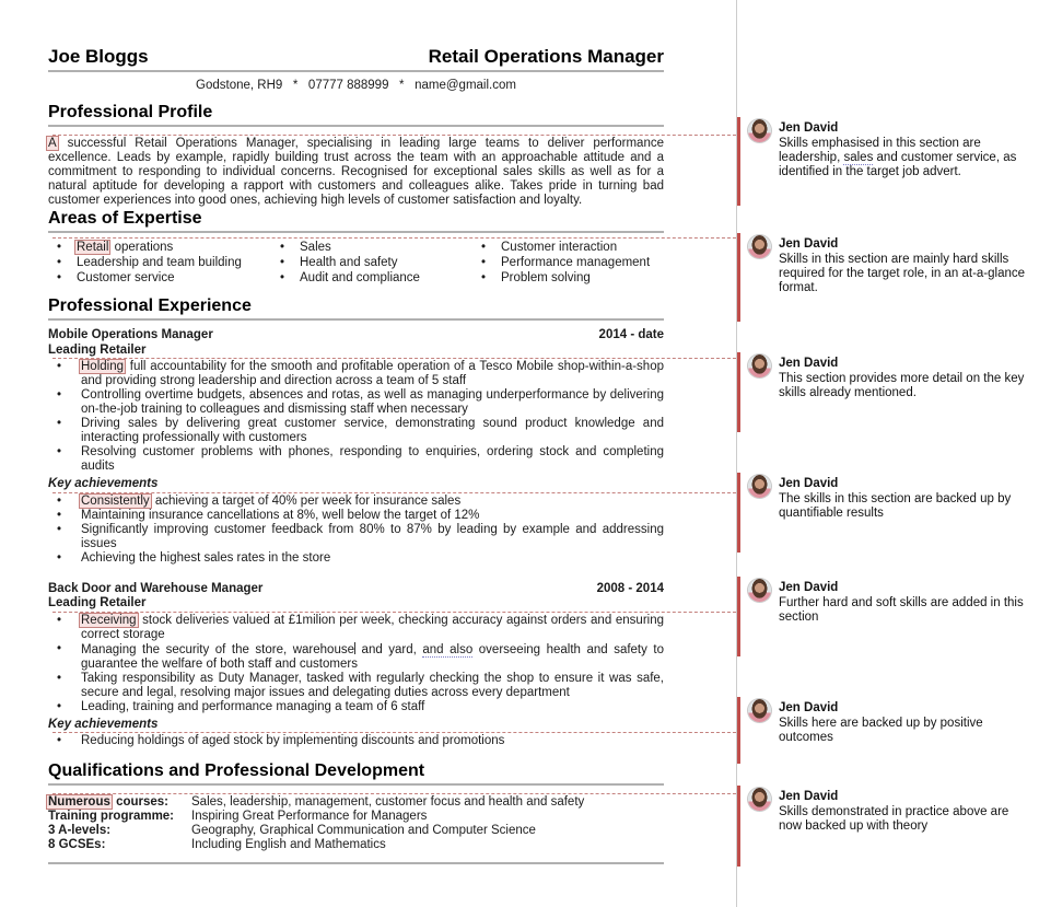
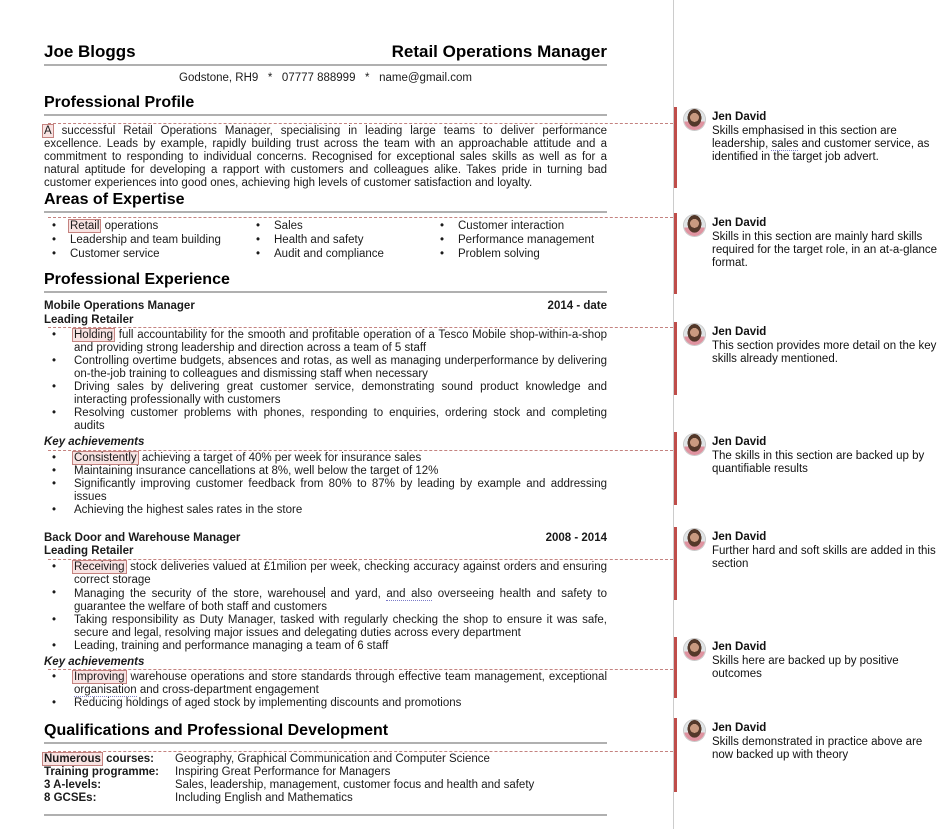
  Joe Bloggs
  Retail Operations Manager
  Godstone, RH9 * 07777 888999 * name@gmail.com
  Professional Profile
  A successful Retail Operations Manager, specialising in leading large teams to deliver performance excellence. Leads by example, rapidly building trust across the team with an approachable attitude and a commitment to responding to individual concerns. Recognised for exceptional sales skills as well as for a natural aptitude for developing a rapport with customers and colleagues alike. Takes pride in turning bad customer experiences into good ones, achieving high levels of customer satisfaction and loyalty.
  Areas of Expertise
  Retail operations
  Leadership and team building
  Customer service
  Sales
  Health and safety
  Audit and compliance
  Customer interaction
  Performance management
  Problem solving
  Professional Experience
  Mobile Operations Manager
  2014 - date
  Leading Retailer
  Holding full accountability for the smooth and profitable operation of a Tesco Mobile shop-within-a-shop and providing strong leadership and direction across a team of 5 staff
  Controlling overtime budgets, absences and rotas, as well as managing underperformance by delivering on-the-job training to colleagues and dismissing staff when necessary
  Driving sales by delivering great customer service, demonstrating sound product knowledge and interacting professionally with customers
  Resolving customer problems with phones, responding to enquiries, ordering stock and completing audits
  Key achievements
  Consistently achieving a target of 40% per week for insurance sales
  Maintaining insurance cancellations at 8%, well below the target of 12%
  Significantly improving customer feedback from 80% to 87% by leading by example and addressing issues
  Achieving the highest sales rates in the store
  Back Door and Warehouse Manager
  2008 - 2014
  Leading Retailer
  Receiving stock deliveries valued at £1milion per week, checking accuracy against orders and ensuring correct storage
  Managing the security of the store, warehouse and yard, and also overseeing health and safety to guarantee the welfare of both staff and customers
  Taking responsibility as Duty Manager, tasked with regularly checking the shop to ensure it was safe, secure and legal, resolving major issues and delegating duties across every department
  Leading, training and performance managing a team of 6 staff
  Key achievements
+ Improving warehouse operations and store standards through effective team management, exceptional organisation and cross-department engagement
  Reducing holdings of aged stock by implementing discounts and promotions
  Qualifications and Professional Development
  Numerous courses:
- Sales, leadership, management, customer focus and health and safety
+ Geography, Graphical Communication and Computer Science
  Training programme:
  Inspiring Great Performance for Managers
  3 A-levels:
- Geography, Graphical Communication and Computer Science
+ Sales, leadership, management, customer focus and health and safety
  8 GCSEs:
  Including English and Mathematics
  Jen David
  Skills emphasised in this section are leadership, sales and customer service, as identified in the target job advert.
  Jen David
  Skills in this section are mainly hard skills required for the target role, in an at-a-glance format.
  Jen David
  This section provides more detail on the key skills already mentioned.
  Jen David
  The skills in this section are backed up by quantifiable results
  Jen David
  Further hard and soft skills are added in this section
  Jen David
  Skills here are backed up by positive outcomes
  Jen David
  Skills demonstrated in practice above are now backed up with theory
